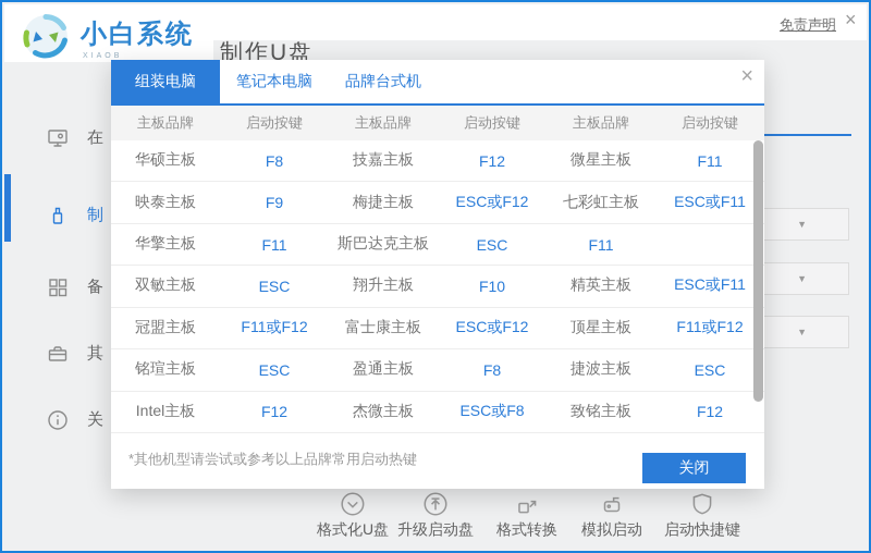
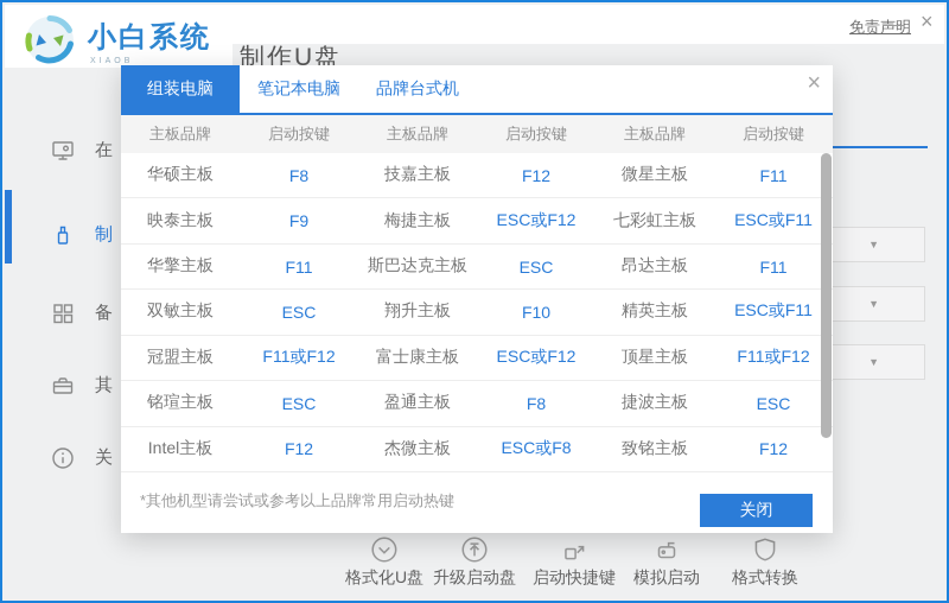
  小白系统
  制作U盘
  免责声明
  —
  ×
  在
  制
  备
  其
  关
  ▼
  ▼
  ▼
  格式化U盘
  升级启动盘
- 格式转换
+ 启动快捷键
  模拟启动
- 启动快捷键
+ 格式转换
  组装电脑
  笔记本电脑
  品牌台式机
  ×
  主板品牌
  启动按键
  主板品牌
  启动按键
  主板品牌
  启动按键
  华硕主板
  F8
  技嘉主板
  F12
  微星主板
  F11
  映泰主板
  F9
  梅捷主板
  ESC或F12
  七彩虹主板
  ESC或F11
  华擎主板
  F11
  斯巴达克主板
  ESC
+ 昂达主板
  F11
  双敏主板
  ESC
  翔升主板
  F10
  精英主板
  ESC或F11
  冠盟主板
  F11或F12
  富士康主板
  ESC或F12
  顶星主板
  F11或F12
  铭瑄主板
  ESC
  盈通主板
  F8
  捷波主板
  ESC
  Intel主板
  F12
  杰微主板
  ESC或F8
  致铭主板
  F12
  *其他机型请尝试或参考以上品牌常用启动热键
  关闭
